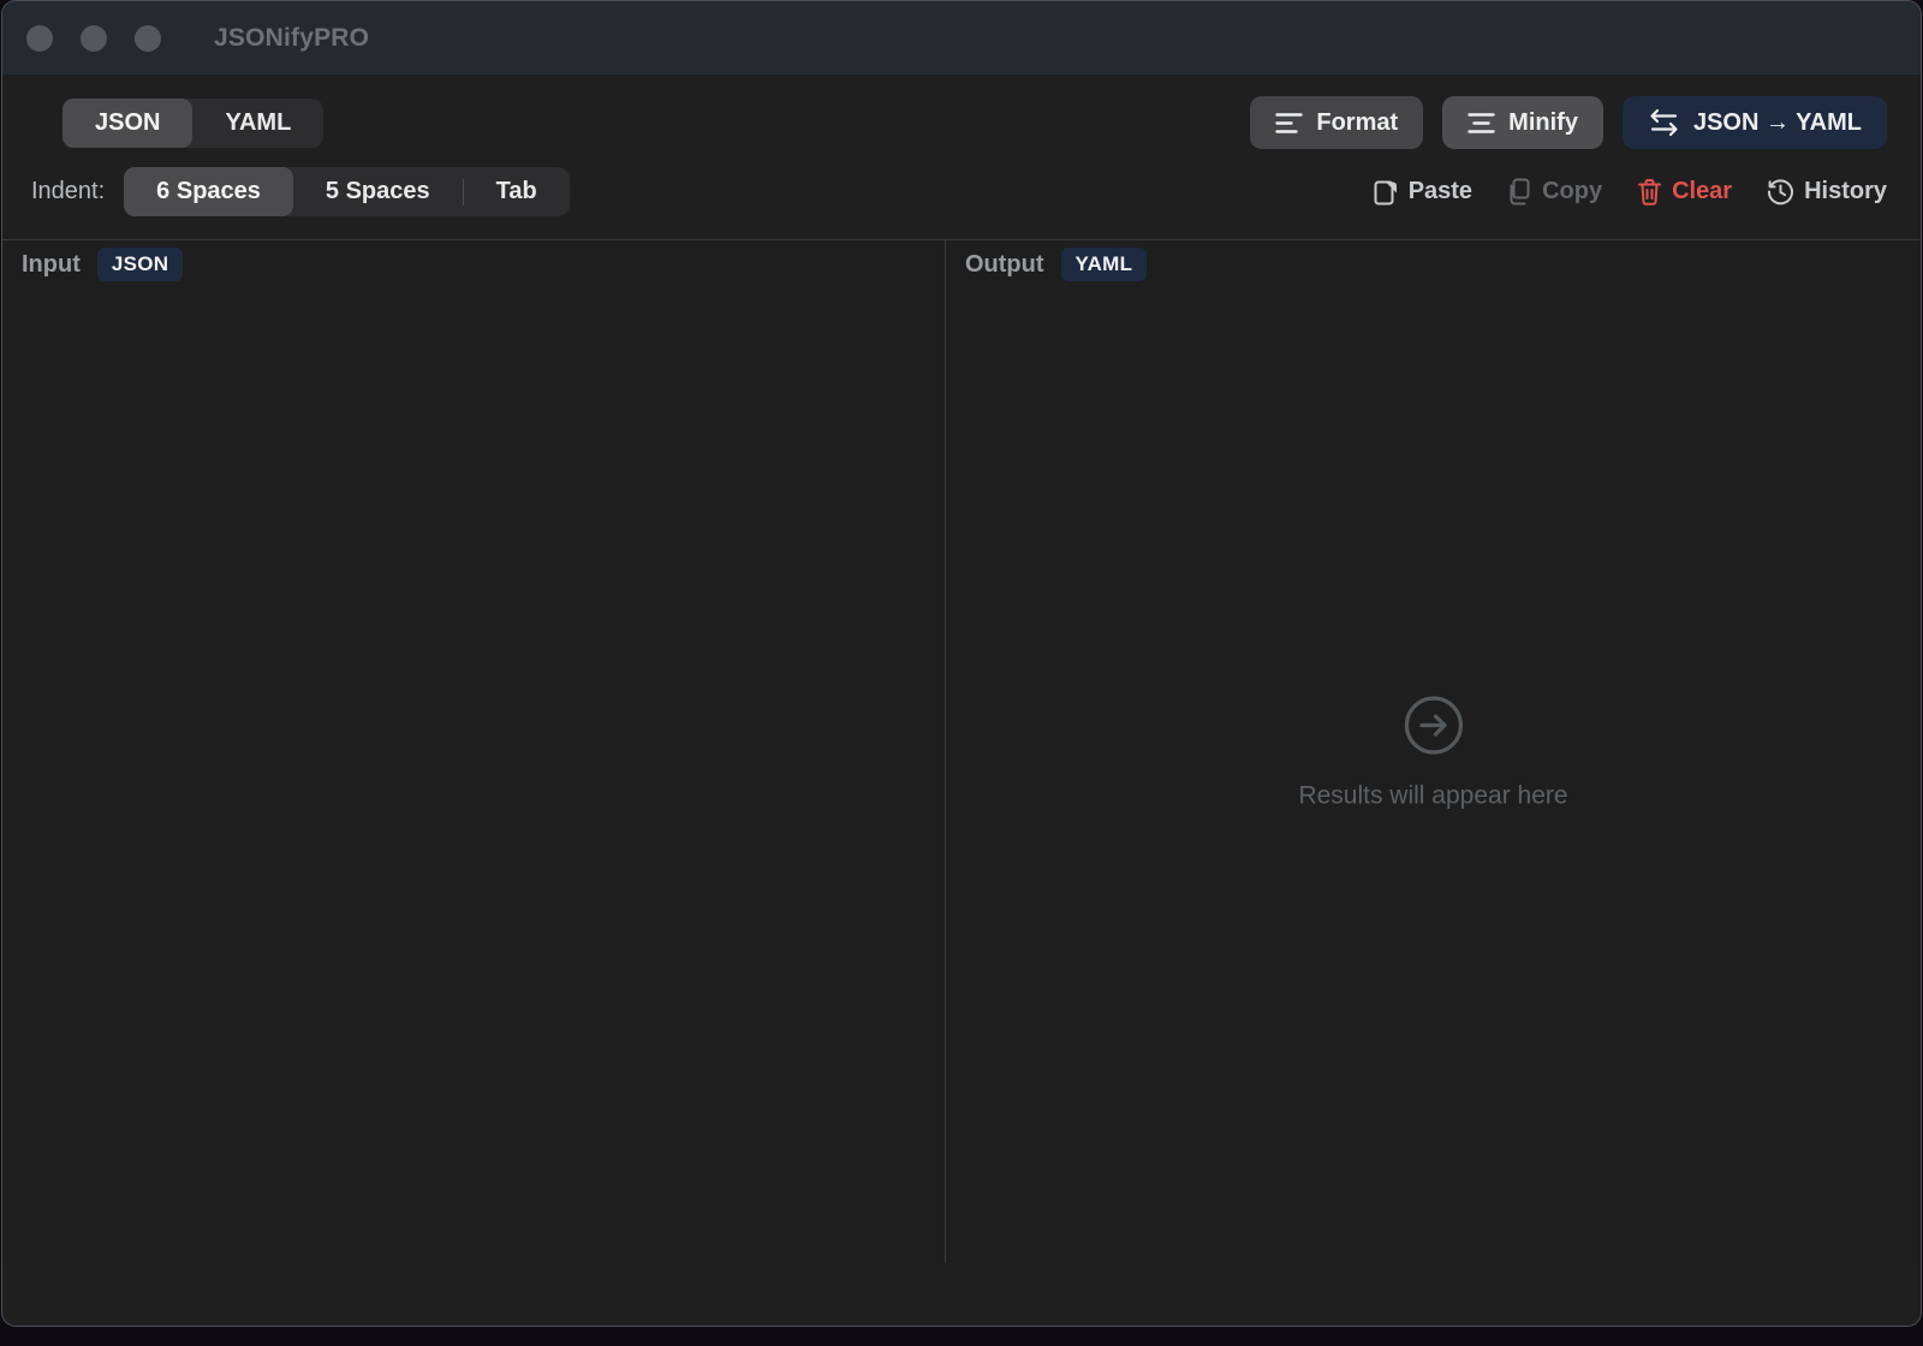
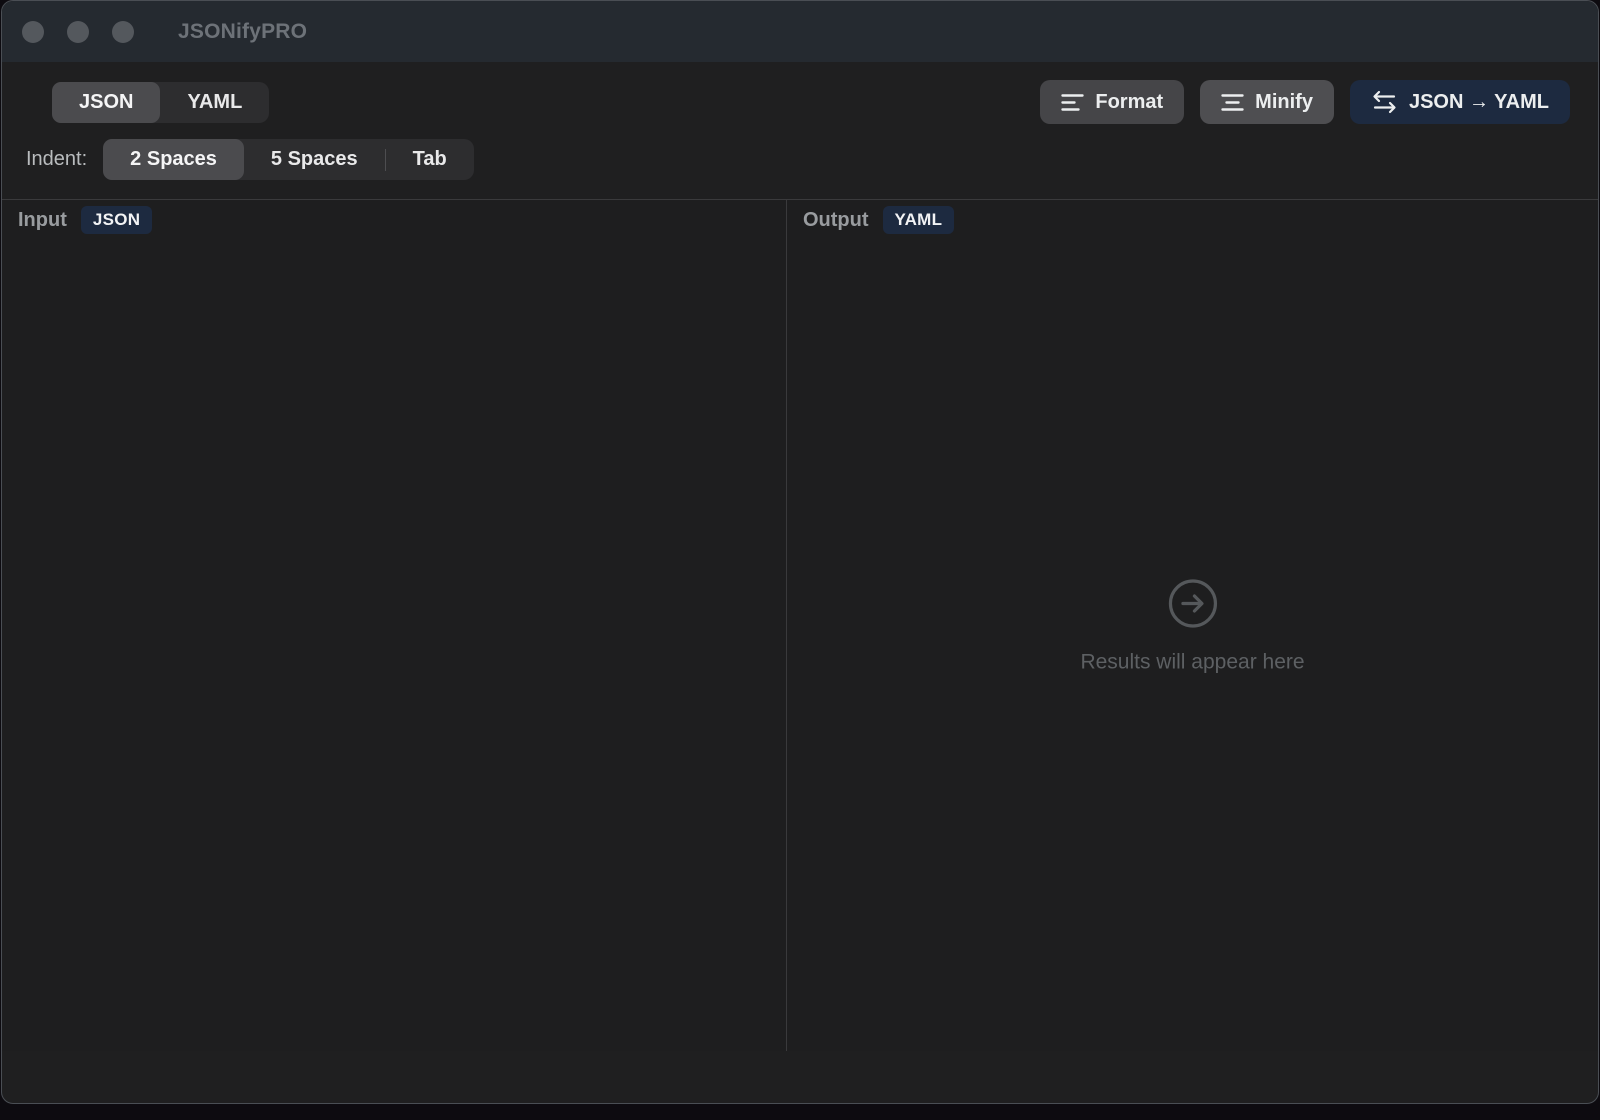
  JSONifyPRO
  JSON
  YAML
  Format
  Minify
  JSON → YAML
  Indent:
- 6 Spaces
+ 2 Spaces
  5 Spaces
  Tab
- Paste
- Copy
- Clear
- History
  Input
  JSON
  Output
  YAML
  Results will appear here
